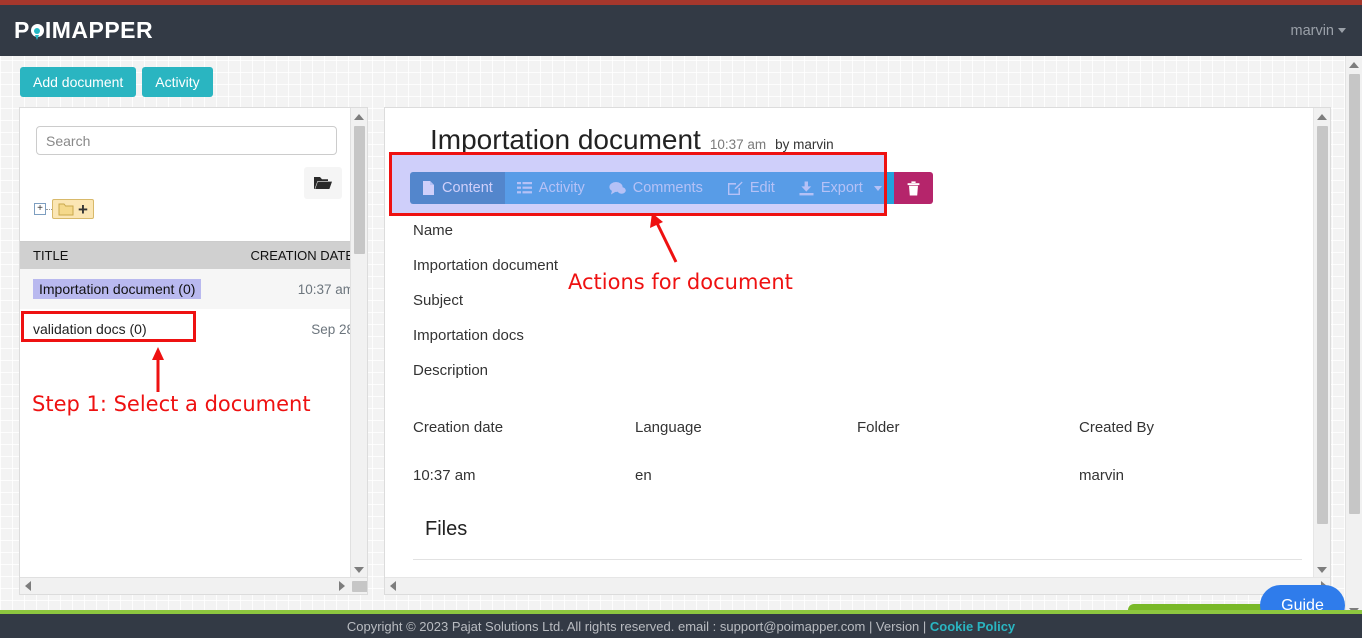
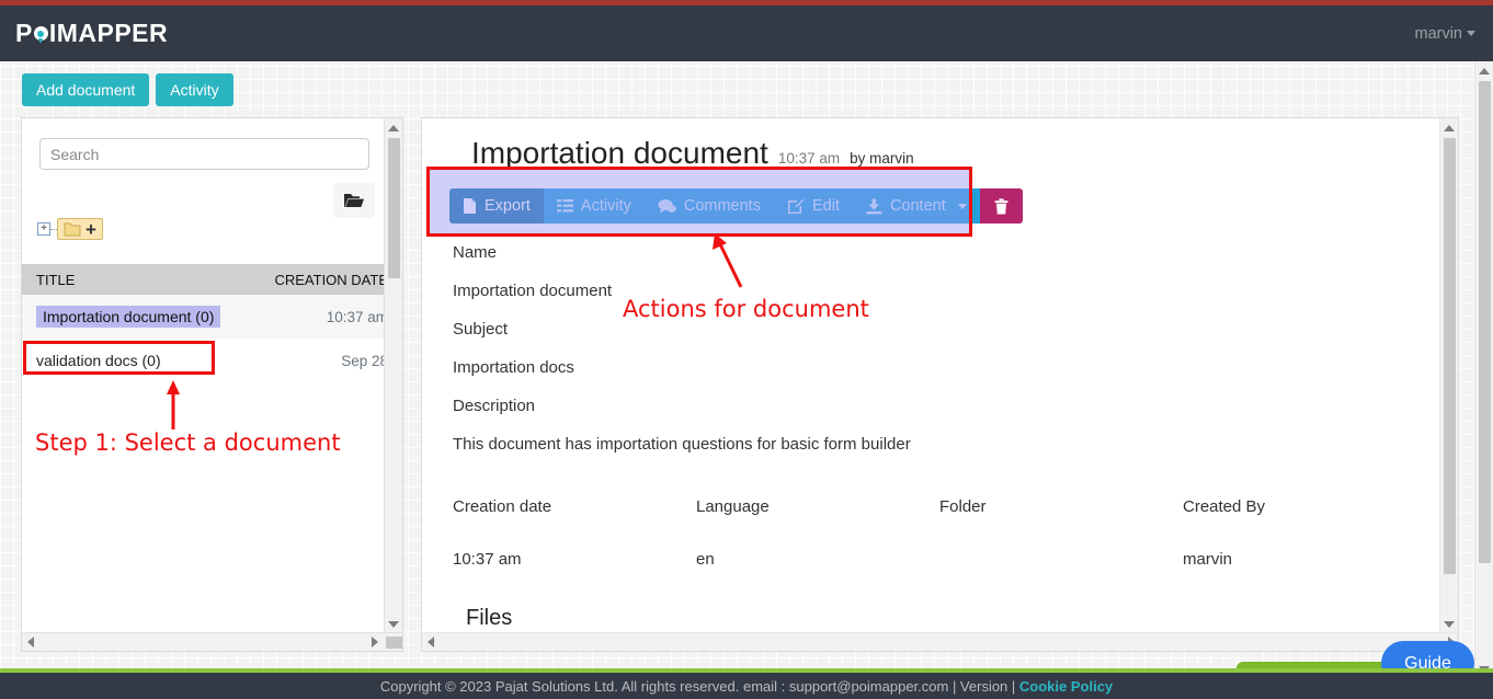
  P
  IMAPPER
  marvin
  Add document
  Activity
  Search
  +
  +
  TITLE
  CREATION DAT
  Importation document (0)
  10:37 am
  validation docs (0)
  Sep 2
  Importation document
  10:37 am
  by marvin
- Content
+ Export
  Activity
  Comments
  Edit
- Export
+ Content
  Name
  Importation document
  Subject
  Importation docs
  Description
+ This document has importation questions for basic form builder
  Creation date
  10:37 am
  Language
  en
  Folder
  Created By
  marvin
  Files
  Step 1: Select a document
  Actions for document
  Guide
  Copyright © 2023 Pajat Solutions Ltd. All rights reserved. email : support@poimapper.com | Version |
  Cookie Policy
